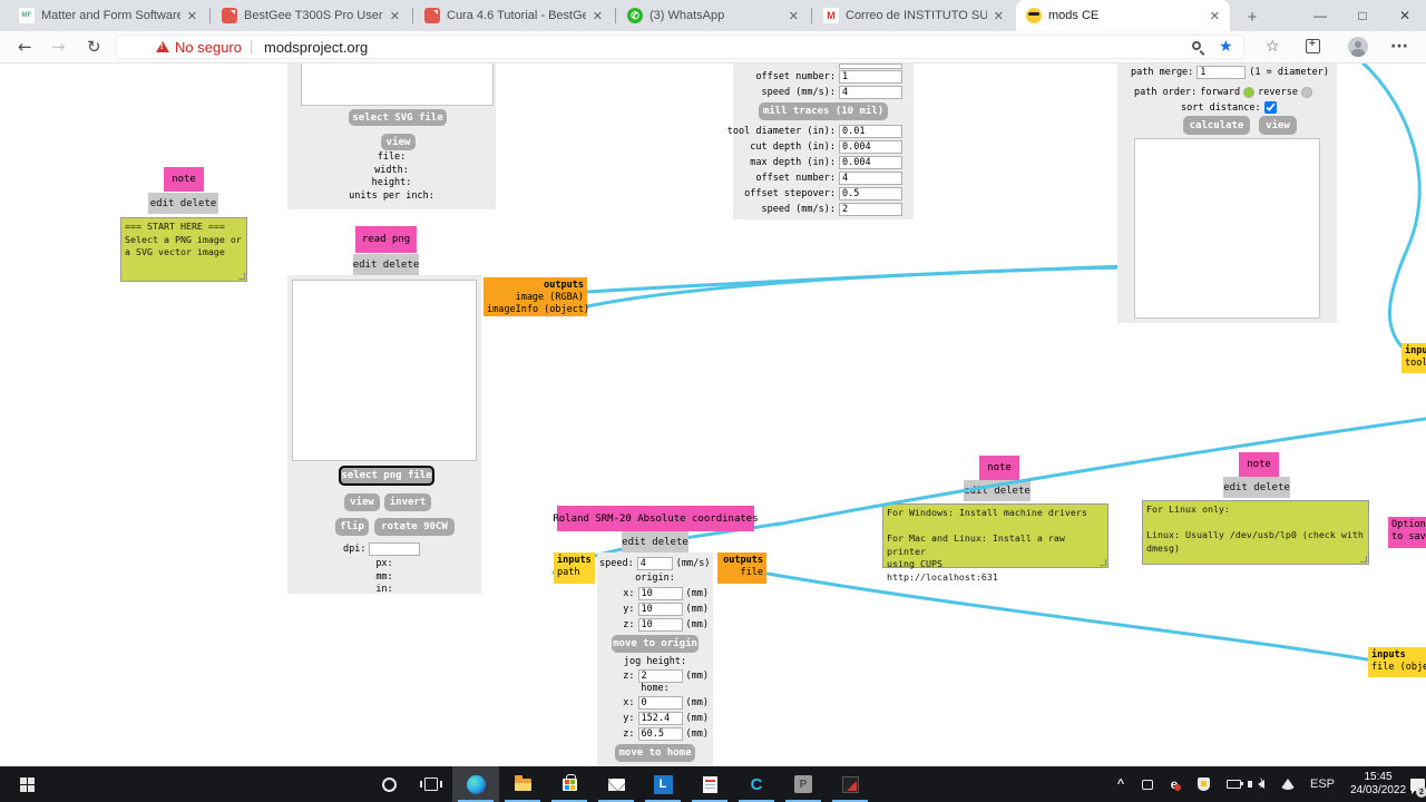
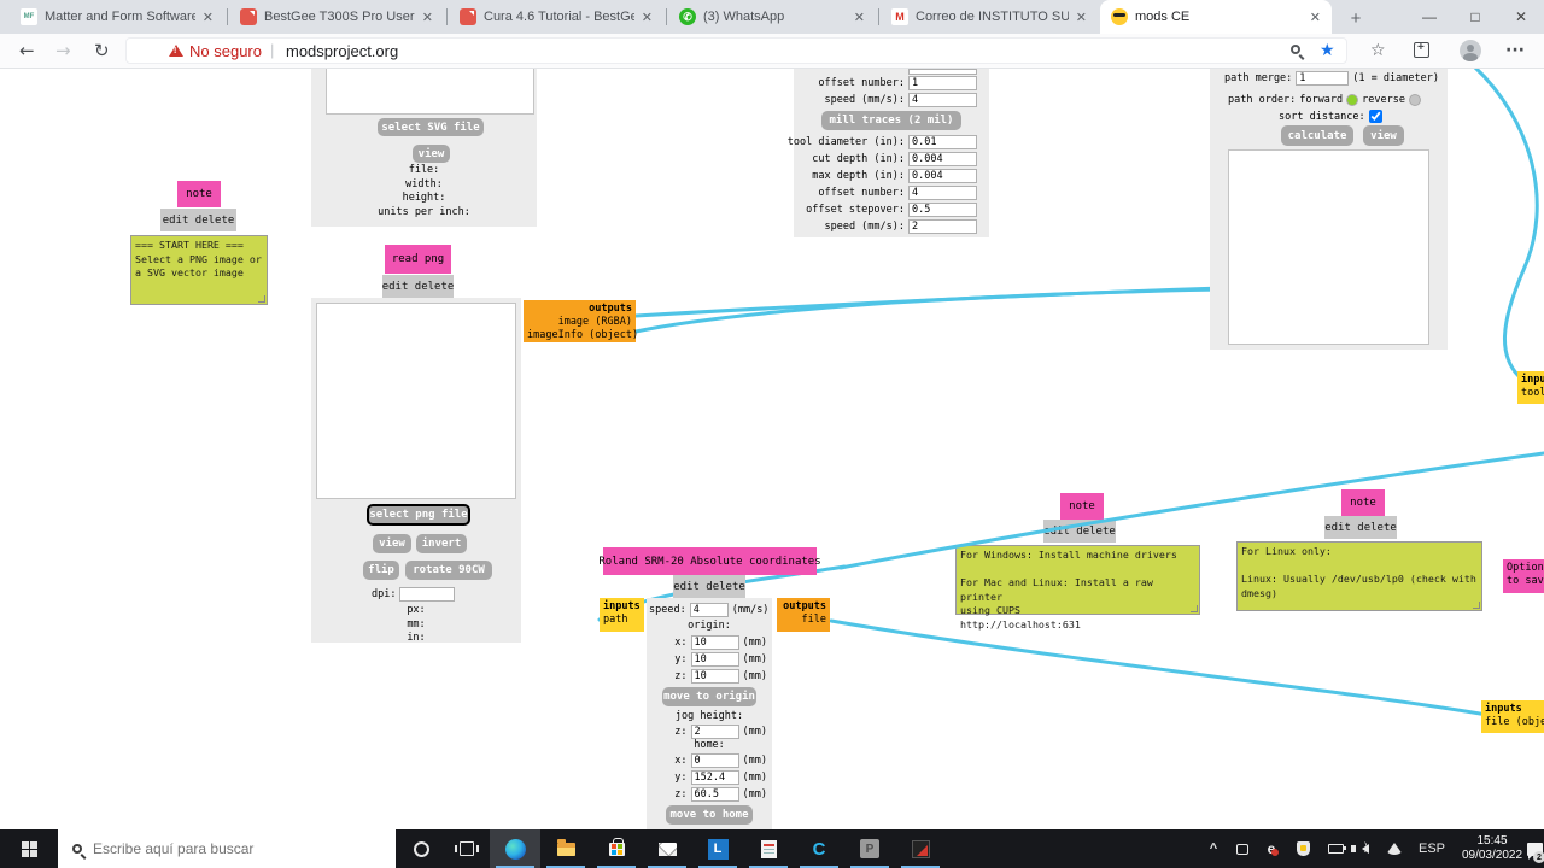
  select SVG file
  view
  file:
  width:
  height:
  units per inch:
  note
  edit delete
  === START HERE ===
  Select a PNG image or
  a SVG vector image
  read png
  edit delete
  select png file
  view
  invert
  flip
  rotate 90CW
  dpi:
  px:
  mm:
  in:
  outputs
  image (RGBA)
  imageInfo (object)
  offset number:
  1
  speed (mm/s):
  4
- mill traces (10 mil)
+ mill traces (2 mil)
  tool diameter (in):
  0.01
  cut depth (in):
  0.004
  max depth (in):
  0.004
  offset number:
  4
  offset stepover:
  0.5
  speed (mm/s):
  2
  path merge:
  1
  (1 = diameter)
  path order:
  forward
  reverse
  sort distance:
  calculate
  view
  inpu
  tool
  Option
  to sav
  inputs
  file (obj
  note
  it delete
  For Windows: Install machine drivers
  For Mac and Linux: Install a raw printer
  using CUPS
  http://localhost:631
  note
  edit delete
  For Linux only:
  Linux: Usually /dev/usb/lp0 (check with
  dmesg)
  Roland SRM-20 Absolute coordinate
  edit delete
  inputs
  path
  outputs
  file
  speed:
  4
  (mm/s)
  origin:
  x:
  10
  (mm)
  y:
  10
  (mm)
  z:
  10
  (mm)
  move to origin
  jog height:
  z:
  2
  (mm)
  home:
  x:
  0
  (mm)
  y:
  152.4
  (mm)
  z:
  60.5
  (mm)
  move to home
  Matter and Form Software
  ✕
  BestGee T300S Pro User
  ✕
  Cura 4.6 Tutorial - BestGe
  ✕
  ✆
  (3) WhatsApp
  ✕
  M
  Correo de INSTITUTO SU
  ✕
  mods CE
  ✕
  +
  —
  □
  ✕
  ←
  →
  ↻
  No seguro
  |
  modsproject.org
  ★
  ☆
  ···
+ Escribe aquí para buscar
  L
  C
  P
  ^
  e
  ESP
  15:45
- 24/03/2022
+ 09/03/2022
